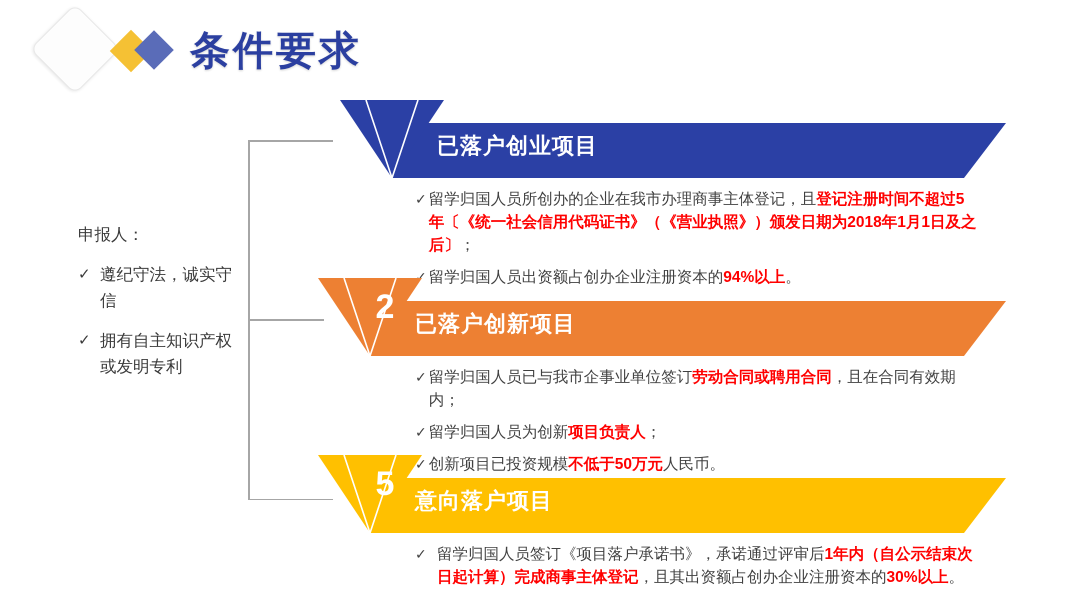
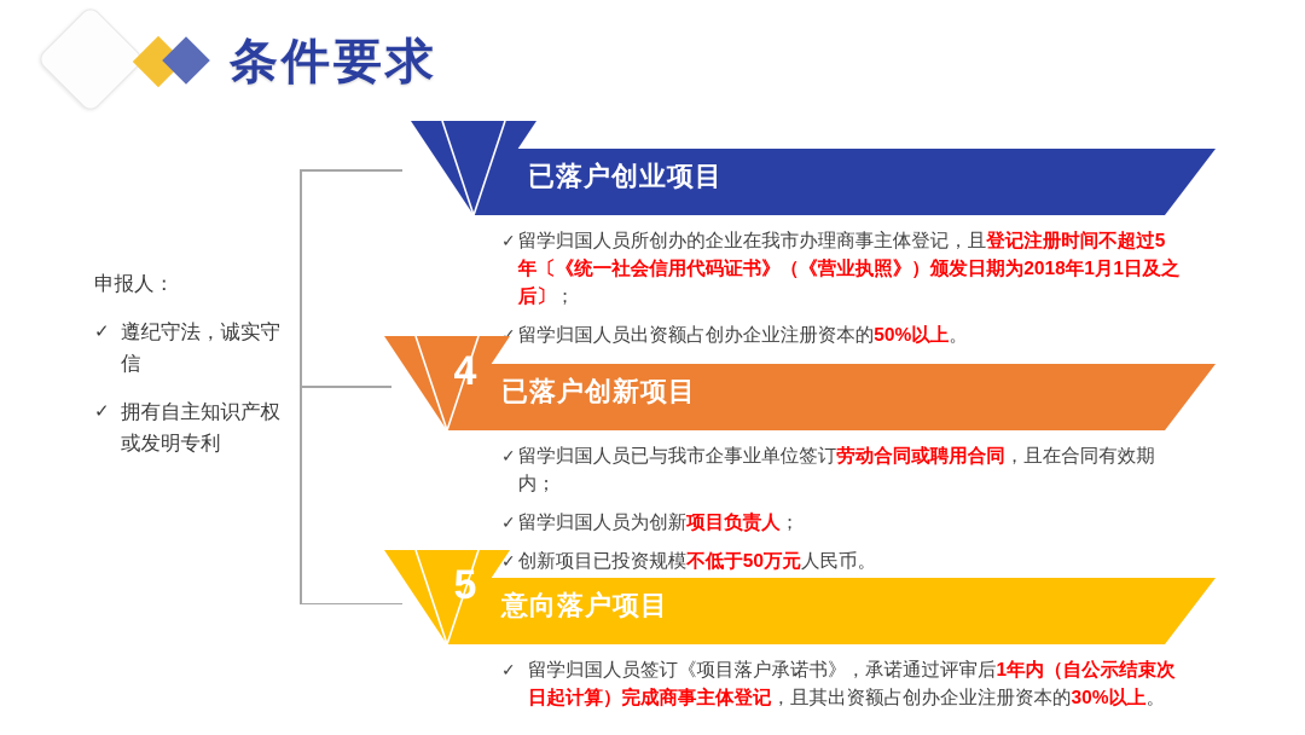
  条件要求
  申报人：
  ✓
  遵纪守法，诚实守信
  ✓
  拥有自主知识产权或发明专利
  已落户创业项目
  ✓
  留学归国人员所创办的企业在我市办理商事主体登记，且登记注册时间不超过5年〔《统一社会信用代码证书》（《营业执照》）颁发日期为2018年1月1日及之后〕；
  ✓
- 留学归国人员出资额占创办企业注册资本的94%以上。
+ 留学归国人员出资额占创办企业注册资本的50%以上。
- 2
+ 4
  已落户创新项目
  ✓
  留学归国人员已与我市企事业单位签订劳动合同或聘用合同，且在合同有效期内；
  ✓
  留学归国人员为创新项目负责人；
  ✓
  创新项目已投资规模不低于50万元人民币。
  5
  意向落户项目
  ✓
  留学归国人员签订《项目落户承诺书》，承诺通过评审后1年内（自公示结束次日起计算）完成商事主体登记，且其出资额占创办企业注册资本的30%以上。
